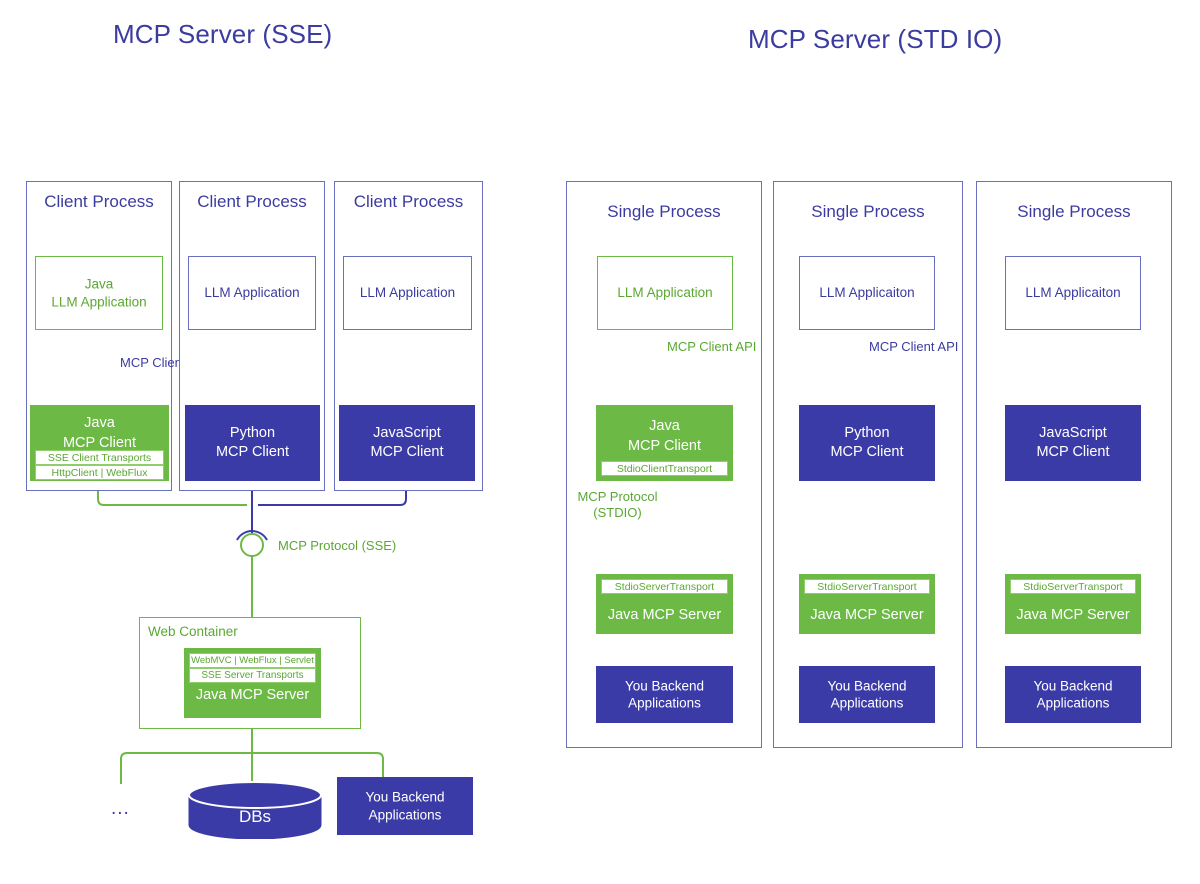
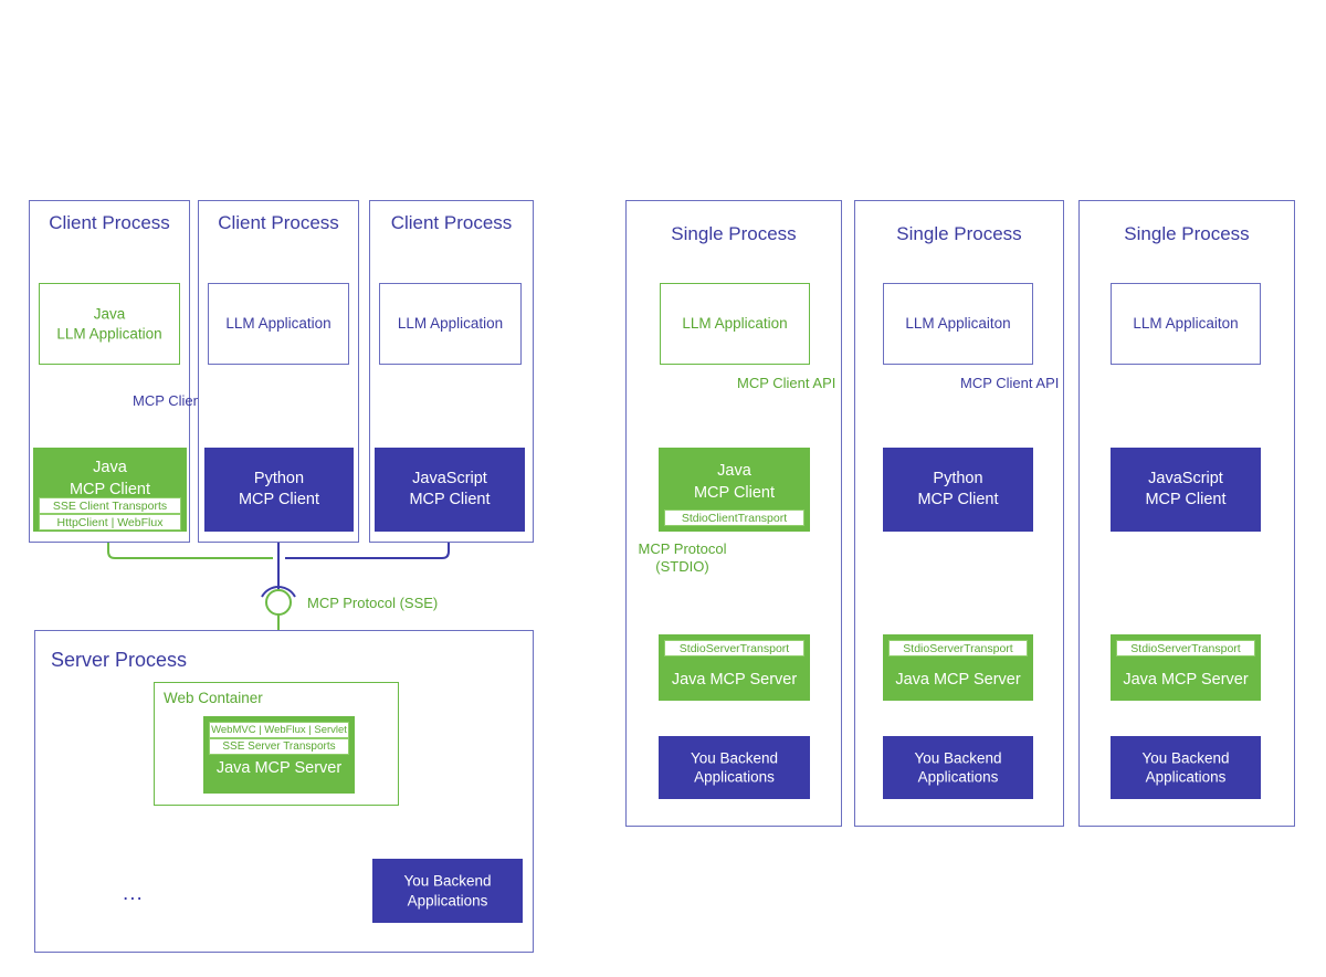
- MCP Server (SSE)
- MCP Server (STD IO)
  Client Process
  Java
  LLM Application
  Java
  MCP Client
  SSE Client Transports
  HttpClient | WebFlux
  Client Process
  LLM Application
  Python
  MCP Client
  Client Process
  LLM Application
  JavaScript
  MCP Client
  MCP Protocol (SSE)
+ Server Process
  Web Container
  WebMVC | WebFlux | Servlet
  SSE Server Transports
  Java MCP Server
  ...
- DBs
  You Backend
  Applications
  Single Process
  LLM Application
  MCP Client API
  Java
  MCP Client
  StdioClientTransport
  MCP Protocol
  (STDIO)
  StdioServerTransport
  Java MCP Server
  You Backend
  Applications
  Single Process
  LLM Applicaiton
  MCP Client API
  Python
  MCP Client
  StdioServerTransport
  Java MCP Server
  You Backend
  Applications
  Single Process
  LLM Applicaiton
  JavaScript
  MCP Client
  StdioServerTransport
  Java MCP Server
  You Backend
  Applications
